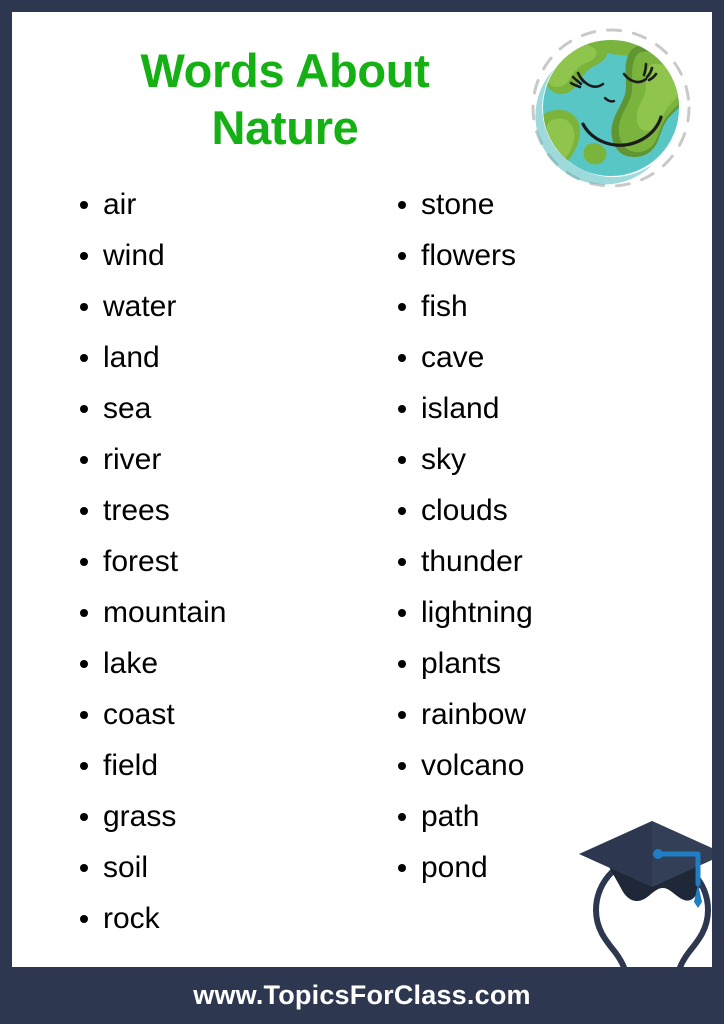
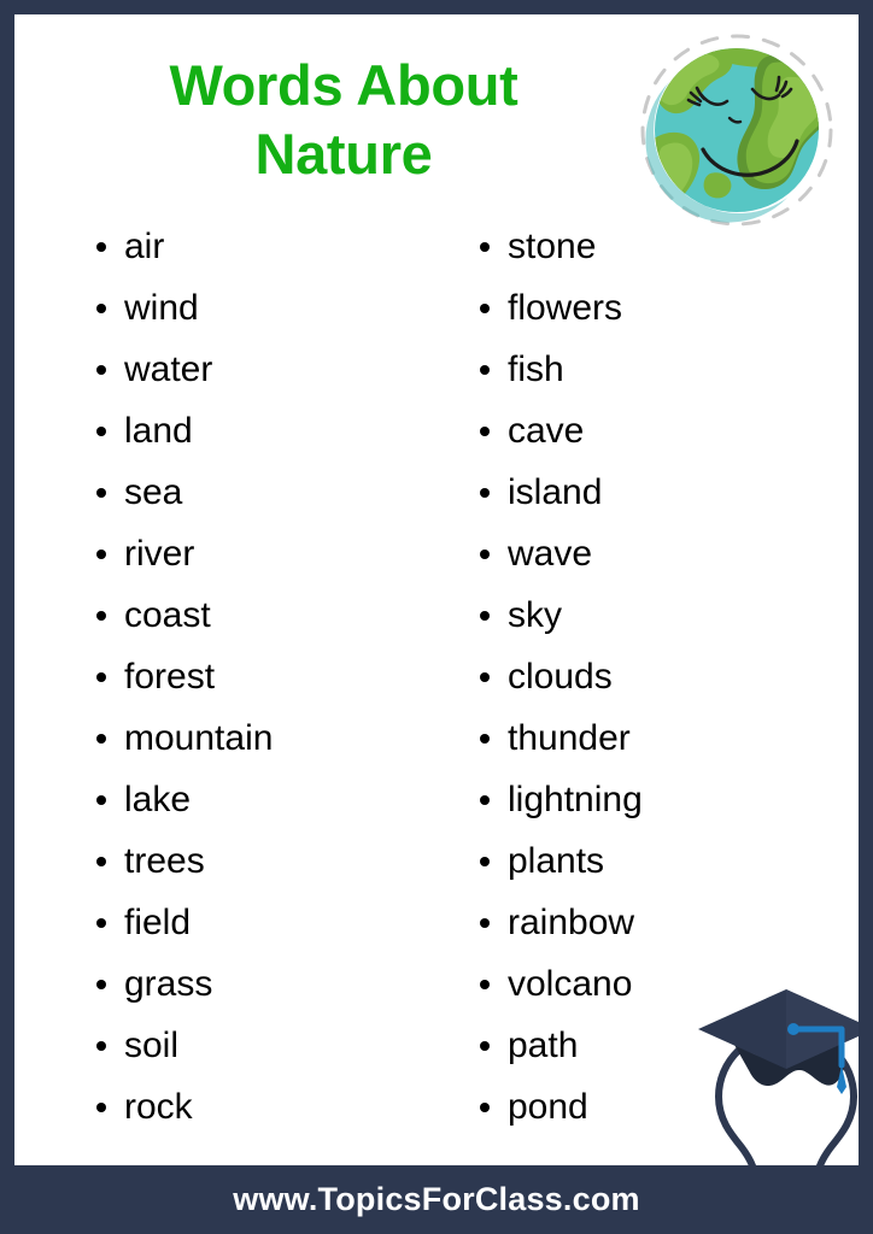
  Words About
  Nature
  air
  wind
  water
  land
  sea
  river
- trees
+ coast
  forest
  mountain
  lake
- coast
+ trees
  field
  grass
  soil
  rock
  stone
  flowers
  fish
  cave
  island
+ wave
  sky
  clouds
  thunder
  lightning
  plants
  rainbow
  volcano
  path
  pond
  www.TopicsForClass.com
